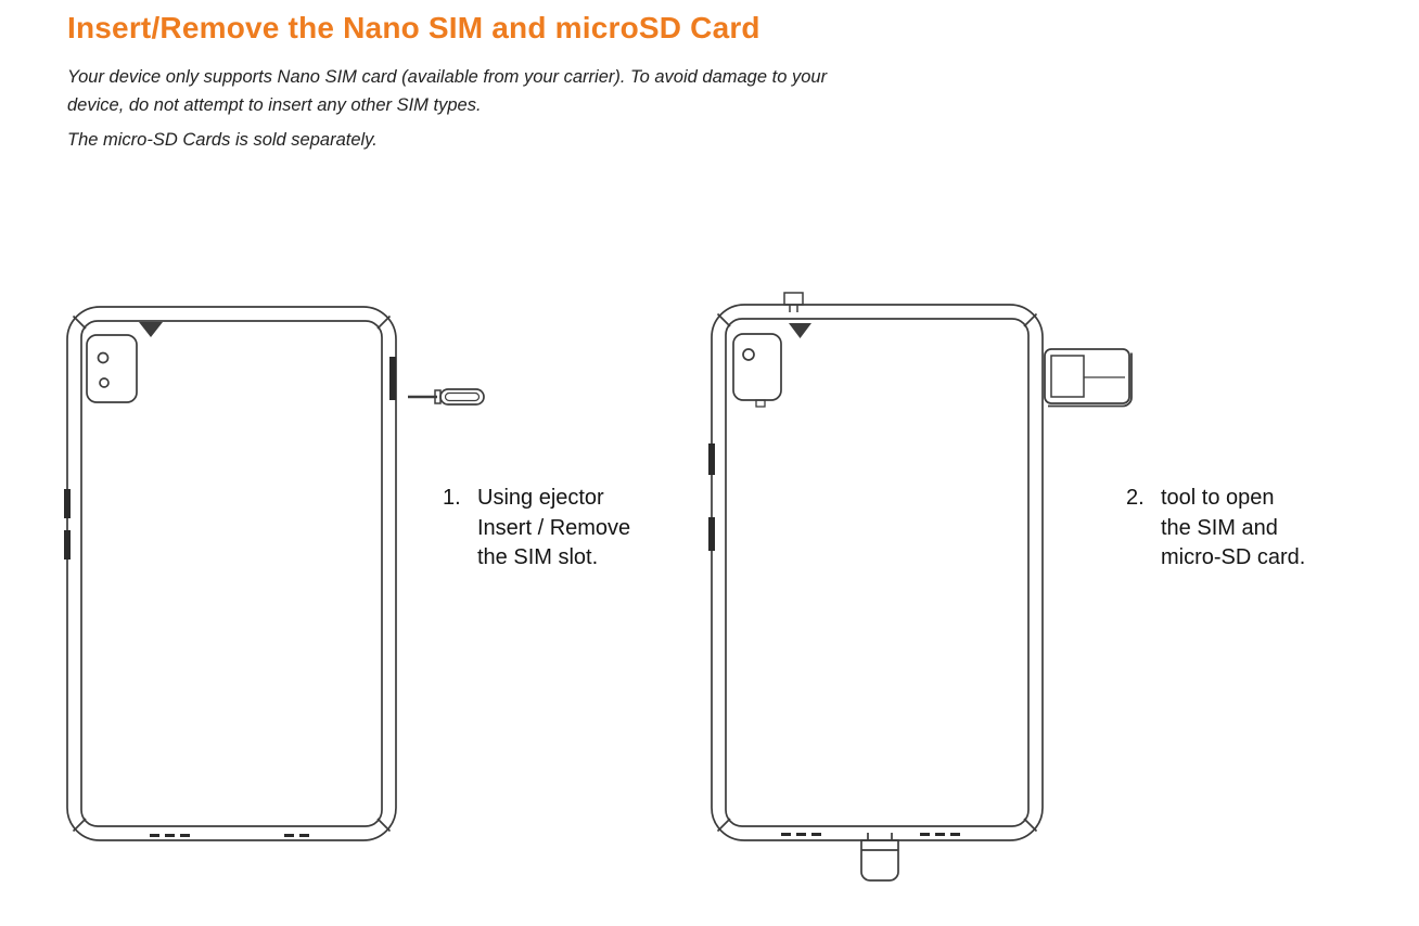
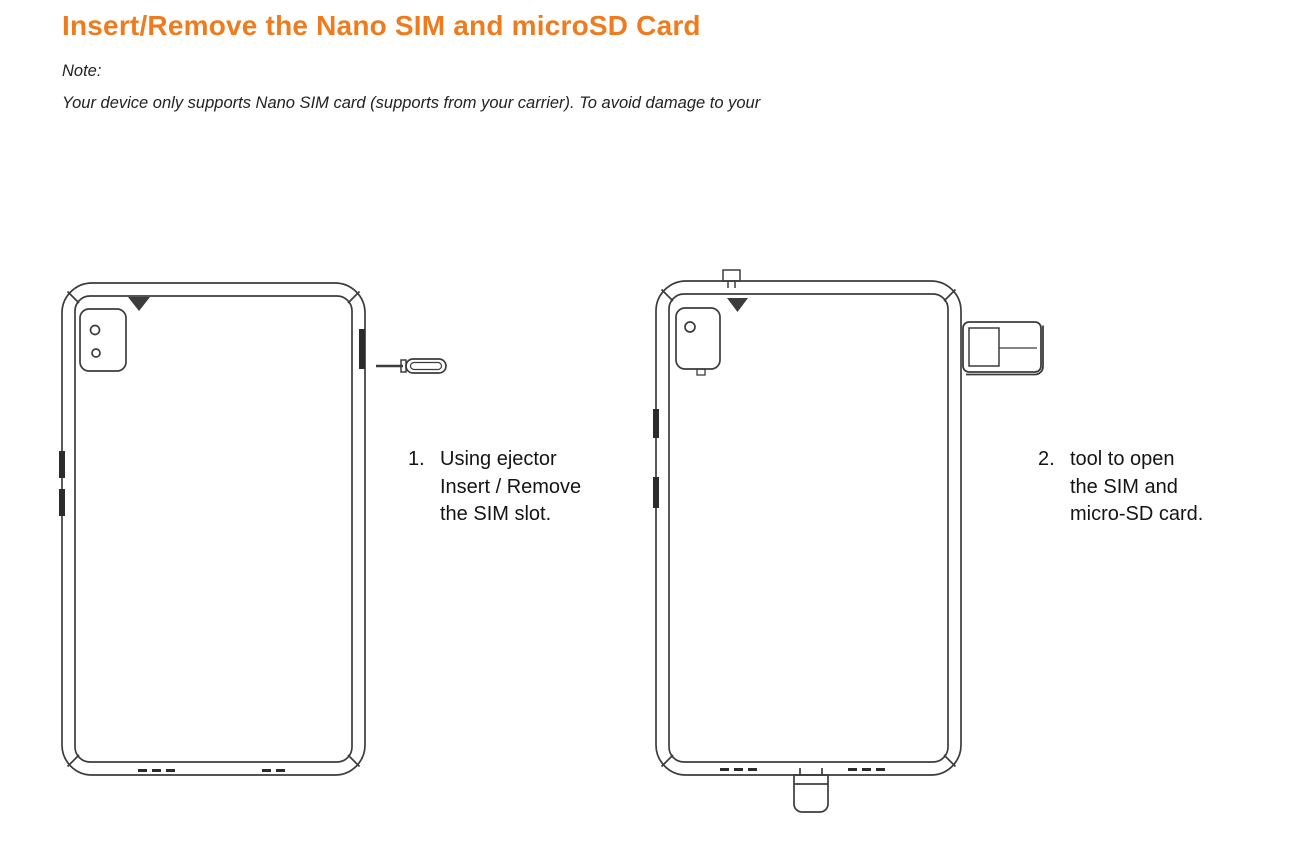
  Insert/Remove the Nano SIM and microSD Card
+ Note:
- Your device only supports Nano SIM card (available from your carrier). To avoid damage to your
+ Your device only supports Nano SIM card (supports from your carrier). To avoid damage to your
- device, do not attempt to insert any other SIM types.
- The micro-SD Cards is sold separately.
  1.
  Using ejector
  Insert / Remove
  the SIM slot.
  2.
  tool to open
  the SIM and
  micro-SD card.
